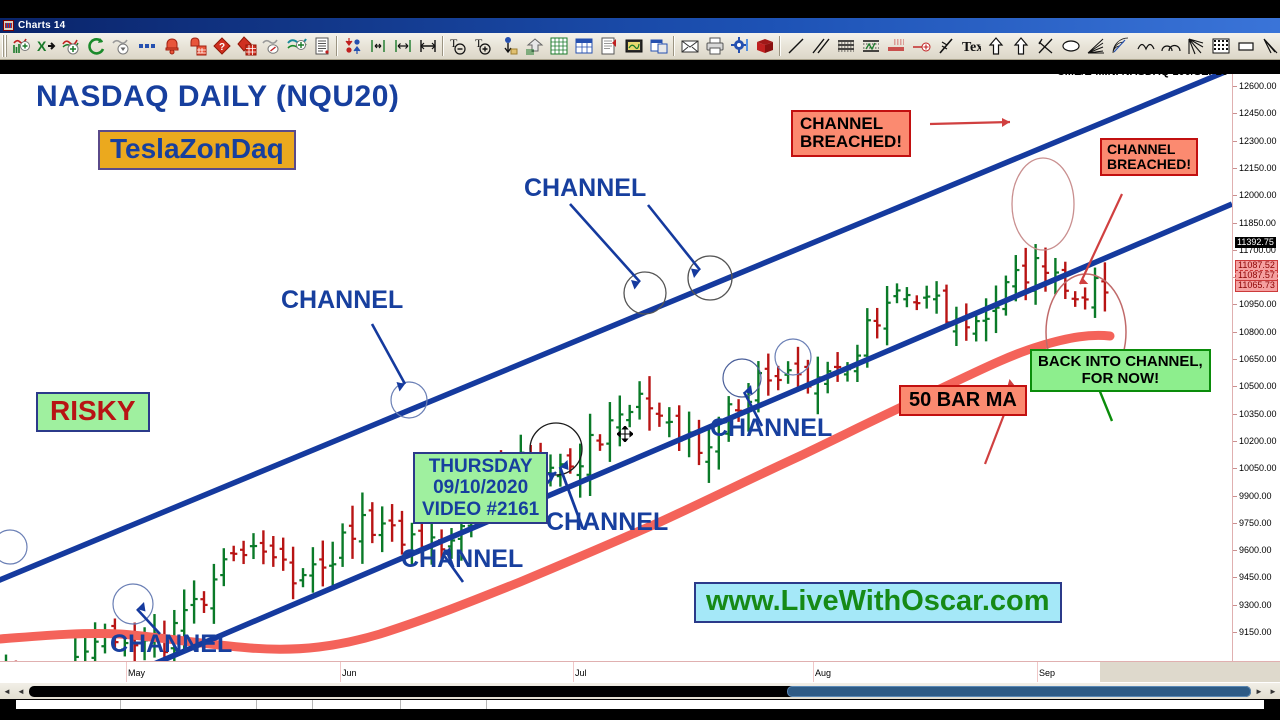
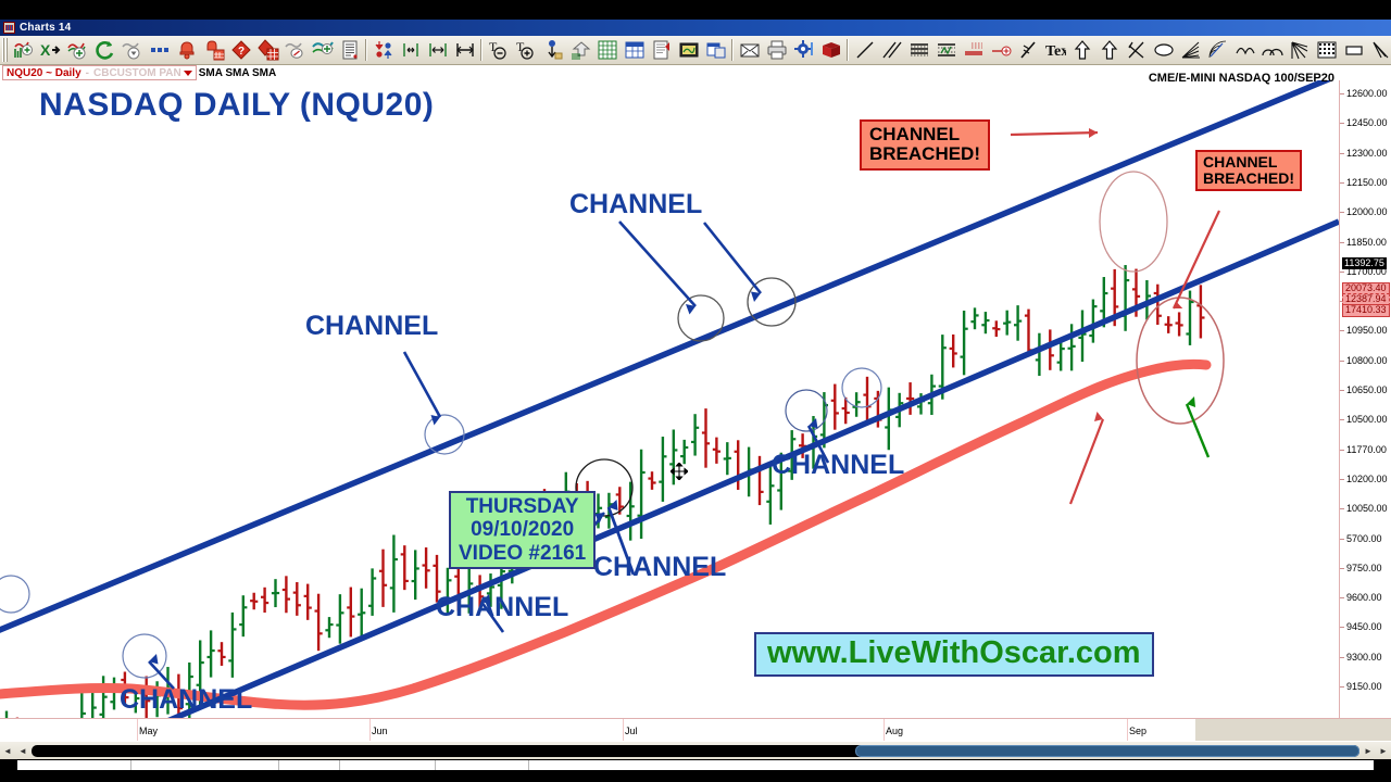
  Charts 14
  X
  ?
  T
  T
  Tex
+ NQU20 ~ Daily
+ -
+ CBCUSTOM PAN
+ SMA SMA SMA
  12600.00
  12450.00
  12300.00
  12150.00
  12000.00
  11850.00
  11700.00
  10950.00
  10800.00
  10650.00
  10500.00
- 10350.00
+ 11770.00
  10200.00
  10050.00
- 9900.00
+ 5700.00
  9750.00
  9600.00
  9450.00
  9300.00
  9150.00
  11392.75
- 11087.52
+ 20073.40
- 11087.57
+ 12387.94
- 11065.73
+ 17410.33
  CME/E-MINI NASDAQ 100/SEP20
  NASDAQ DAILY (NQU20)
- TeslaZonDaq
- RISKY
  CHANNEL
  CHANNEL
  CHANNEL
  CHANNEL
  CHANNEL
  CHANNEL
  CHANNEL
  BREACHED!
  CHANNEL
  BREACHED!
- 50 BAR MA
- BACK INTO CHANNEL,
- FOR NOW!
  THURSDAY
  09/10/2020
  VIDEO #2161
  www.LiveWithOscar.com
  May
  Jun
  Jul
  Aug
  Sep
  ◄
  ◄
  ►
  ►
